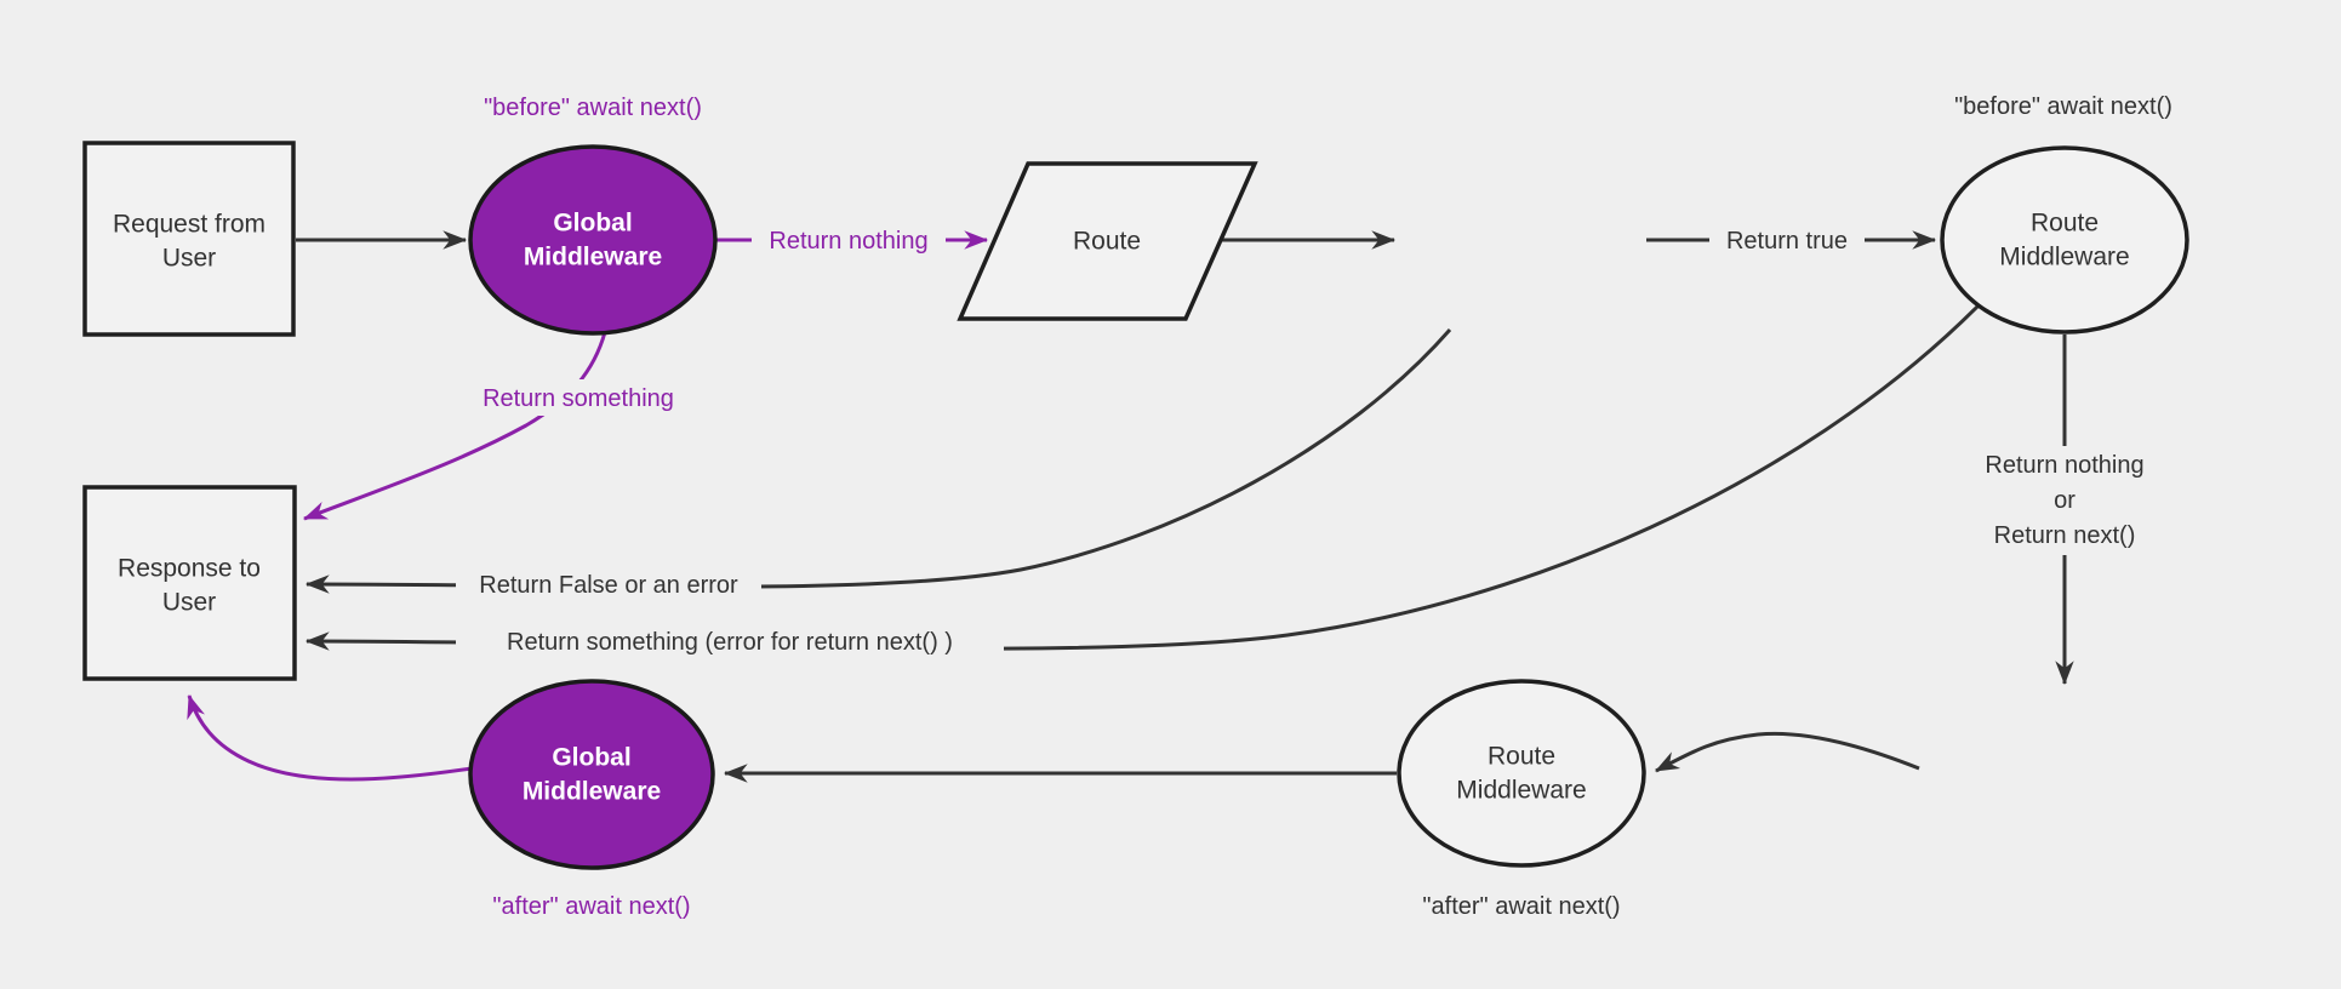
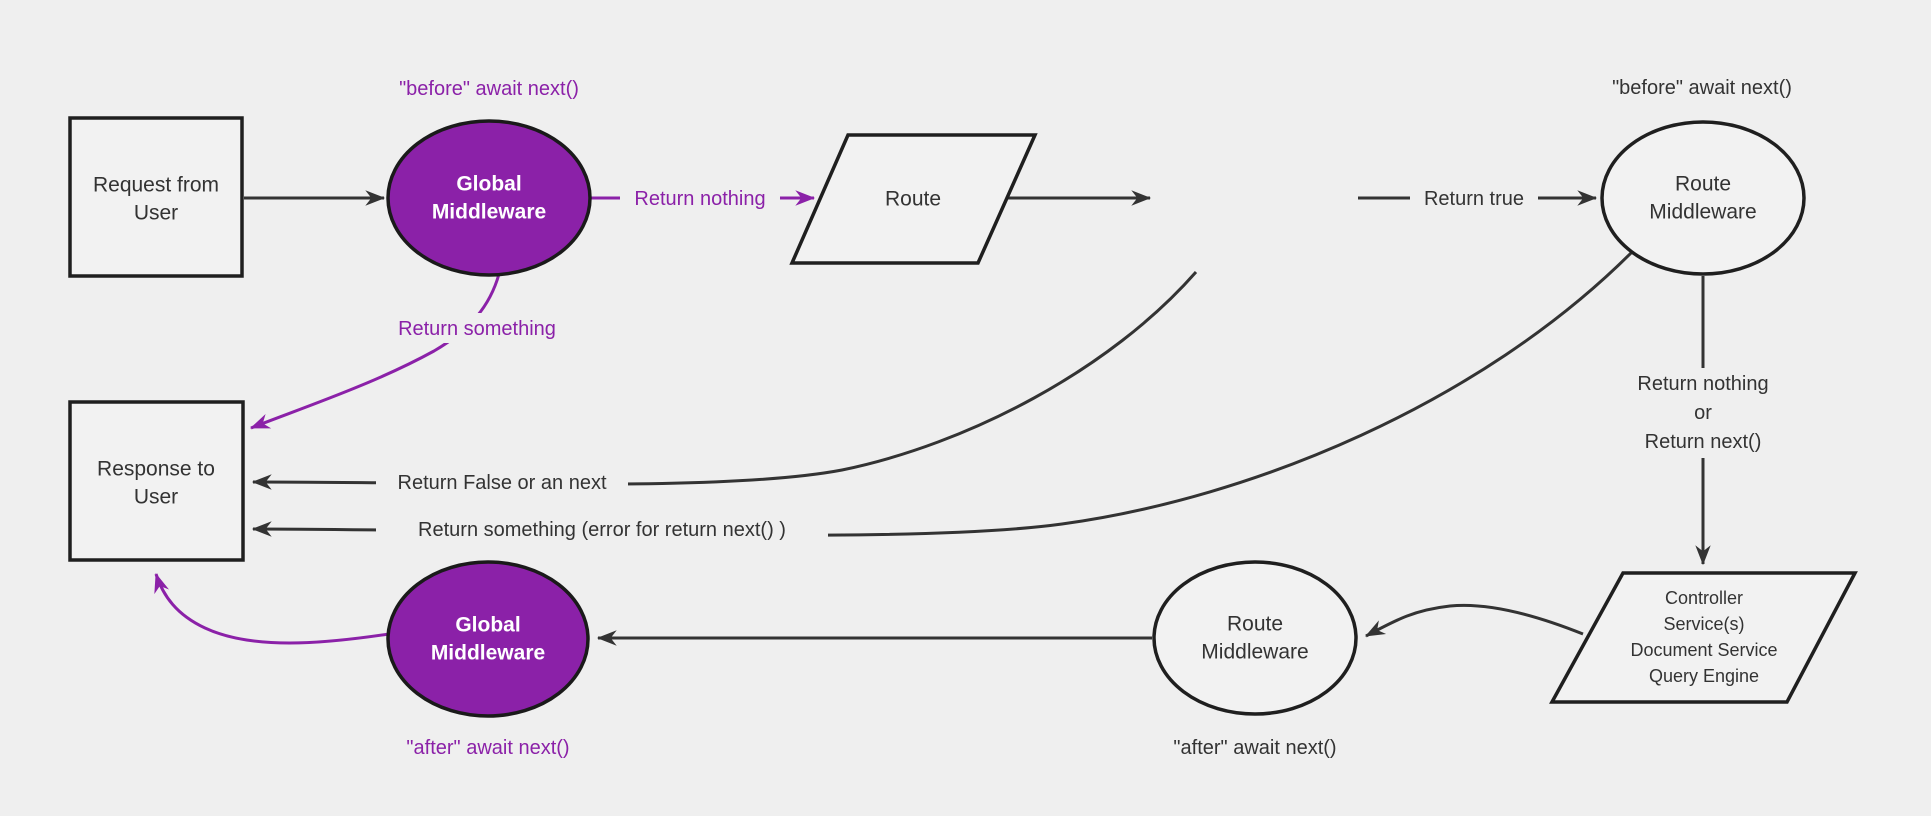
  Return nothing
  Return true
  Return something
- Return False or an error
+ Return False or an next
  Return something (error for return next() )
  Return nothing
  or
  Return next()
  "before" await next()
  "before" await next()
  "after" await next()
  "after" await next()
  Request from
  User
  Global
  Middleware
  Route
  Route
  Middleware
+ Controller
+ Service(s)
+ Document Service
+ Query Engine
  Route
  Middleware
  Global
  Middleware
  Response to
  User
